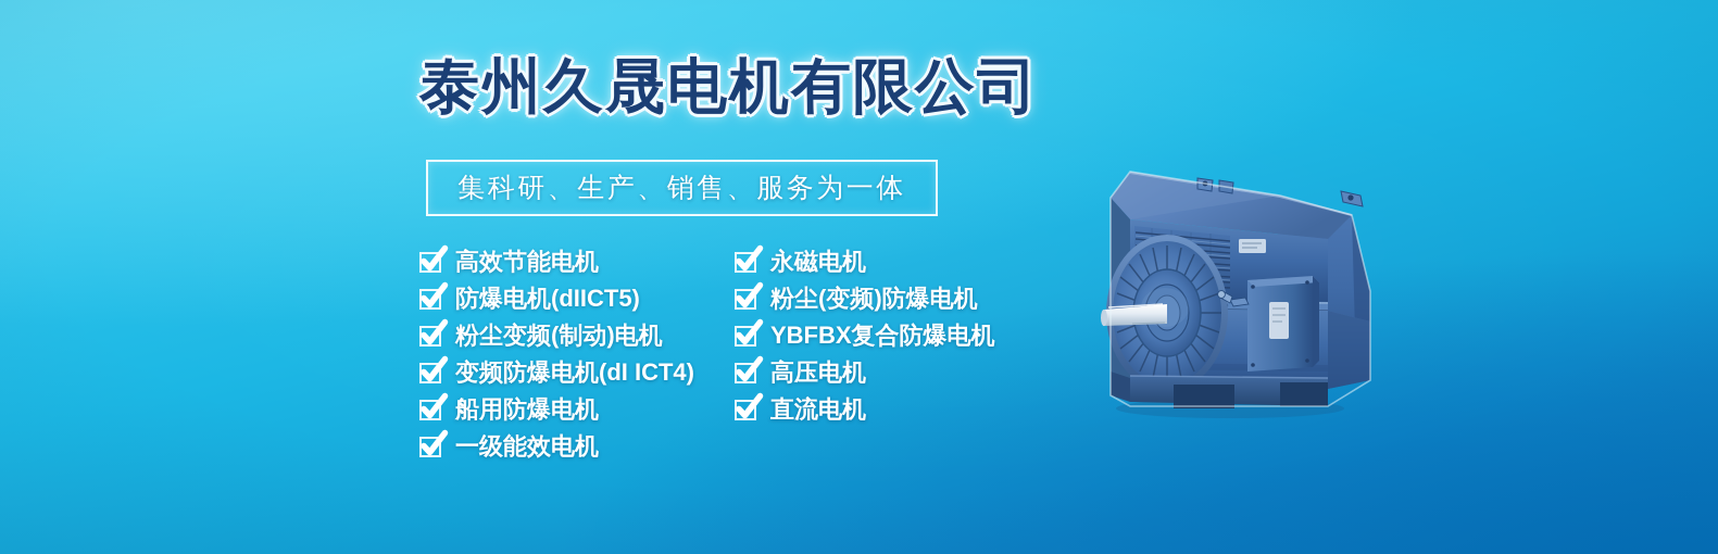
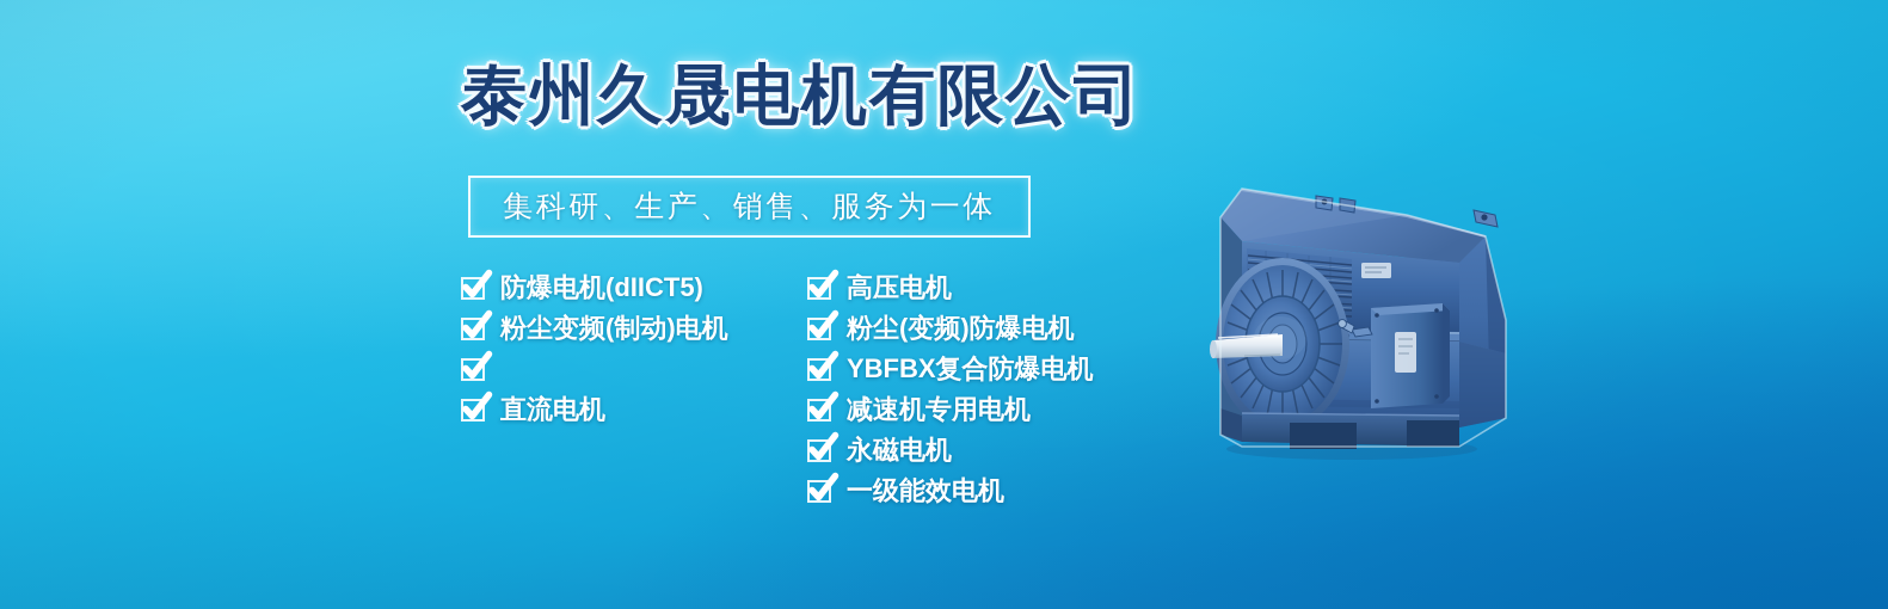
  泰州久晟电机有限公司
  集科研、生产、销售、服务为一体
- 高效节能电机
  防爆电机(dIICT5)
  粉尘变频(制动)电机
- 变频防爆电机(dI ICT4)
- 船用防爆电机
- 一级能效电机
+ 直流电机
- 永磁电机
+ 高压电机
  粉尘(变频)防爆电机
  YBFBX复合防爆电机
+ 减速机专用电机
- 高压电机
+ 永磁电机
- 直流电机
+ 一级能效电机
